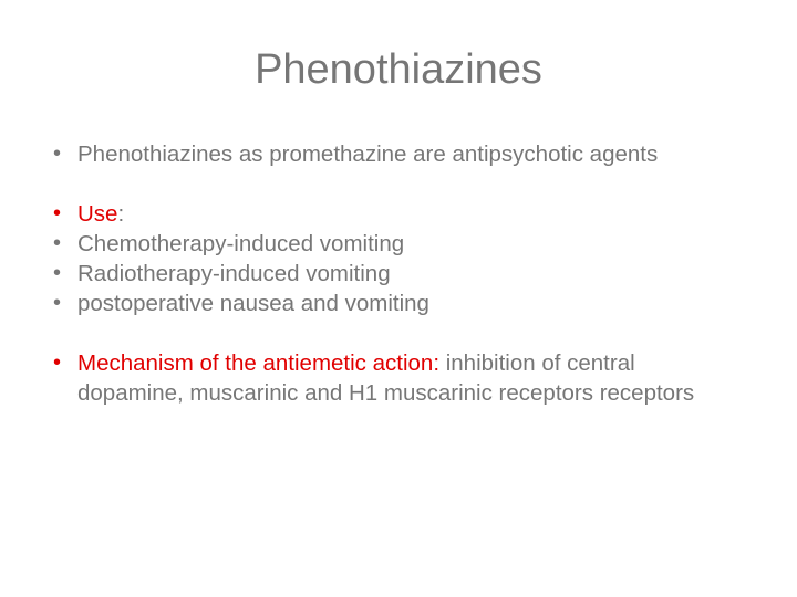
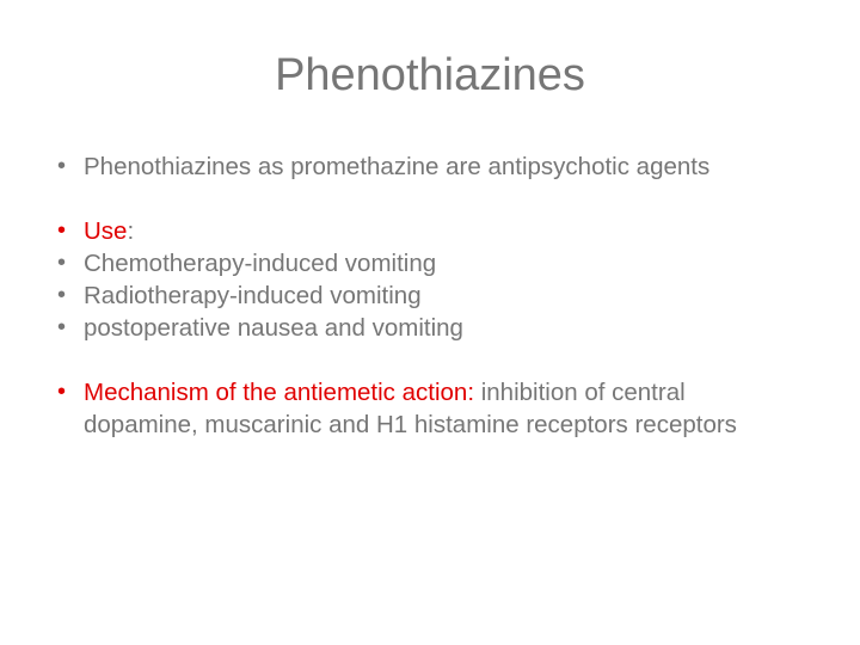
  Phenothiazines
  •
  Phenothiazines as promethazine are antipsychotic agents
  •
  Use:
  •
  Chemotherapy-induced vomiting
  •
  Radiotherapy-induced vomiting
  •
  postoperative nausea and vomiting
  •
- Mechanism of the antiemetic action: inhibition of central dopamine, muscarinic and H1 muscarinic receptors receptors
+ Mechanism of the antiemetic action: inhibition of central dopamine, muscarinic and H1 histamine receptors receptors
